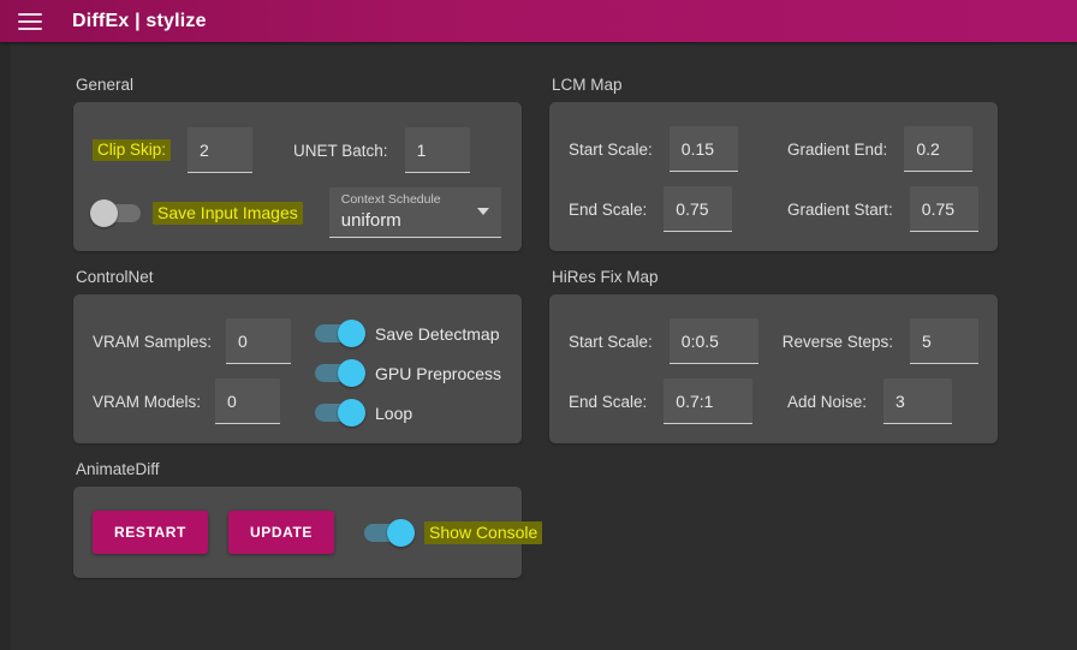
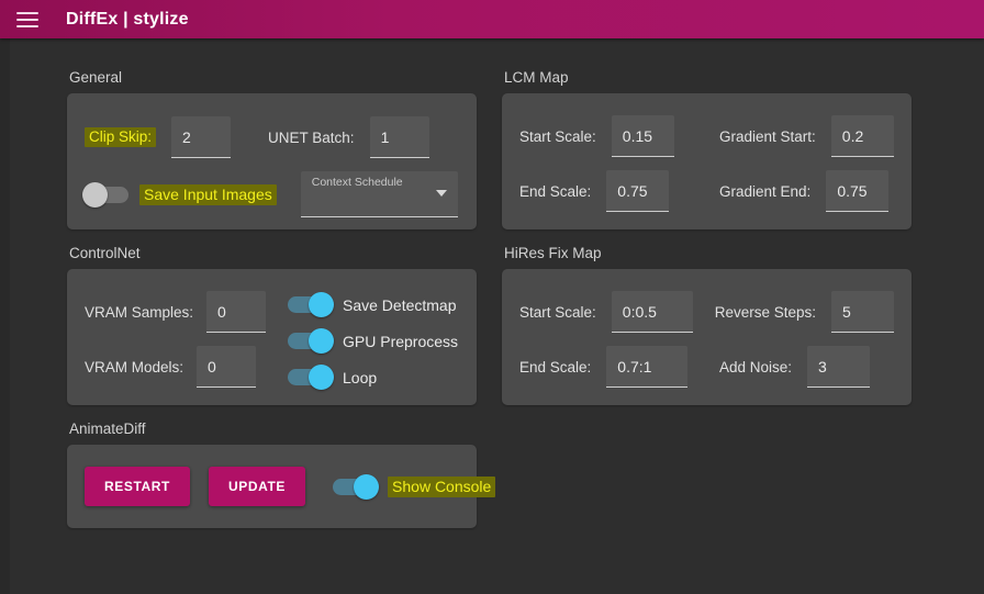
  DiffEx | stylize
  General
  Clip Skip:
  2
  UNET Batch:
  1
  Save Input Images
  Context Schedule
- uniform
  LCM Map
  Start Scale:
  0.15
- Gradient End:
+ Gradient Start:
  0.2
  End Scale:
  0.75
- Gradient Start:
+ Gradient End:
  0.75
  ControlNet
  VRAM Samples:
  0
  VRAM Models:
  0
  Save Detectmap
  GPU Preprocess
  Loop
  HiRes Fix Map
  Start Scale:
  0:0.5
  Reverse Steps:
  5
  End Scale:
  0.7:1
  Add Noise:
  3
  AnimateDiff
  RESTART
  UPDATE
  Show Console
